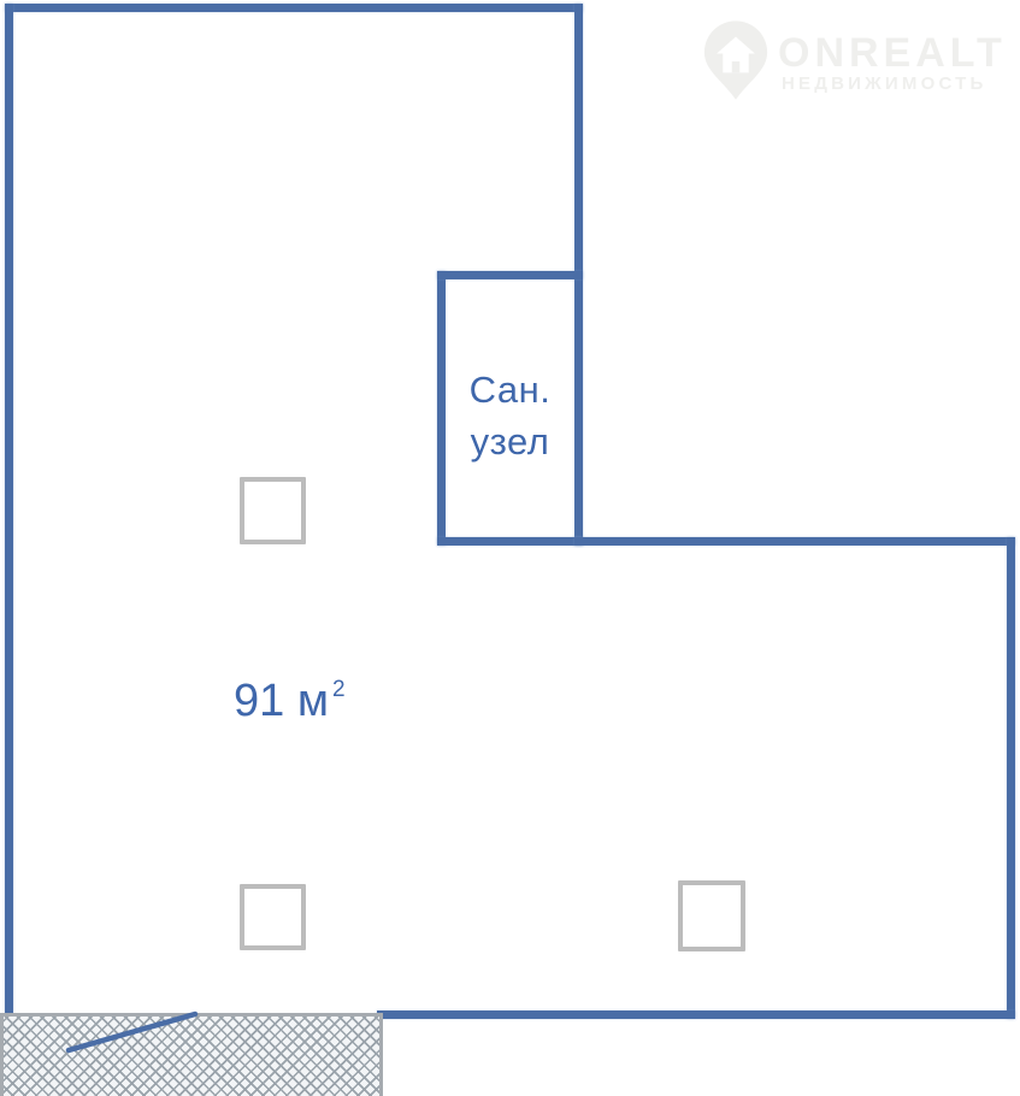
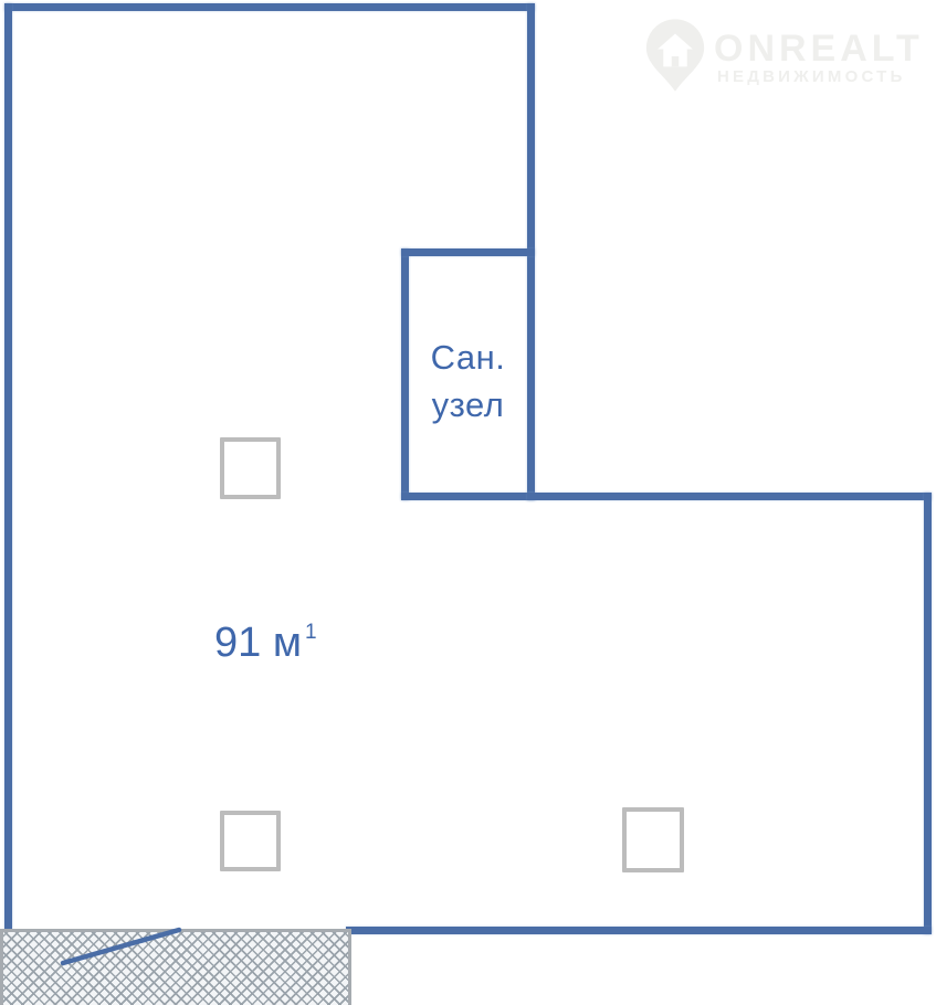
  Сан.
  узел
- 91 м 2
+ 91 м 1
